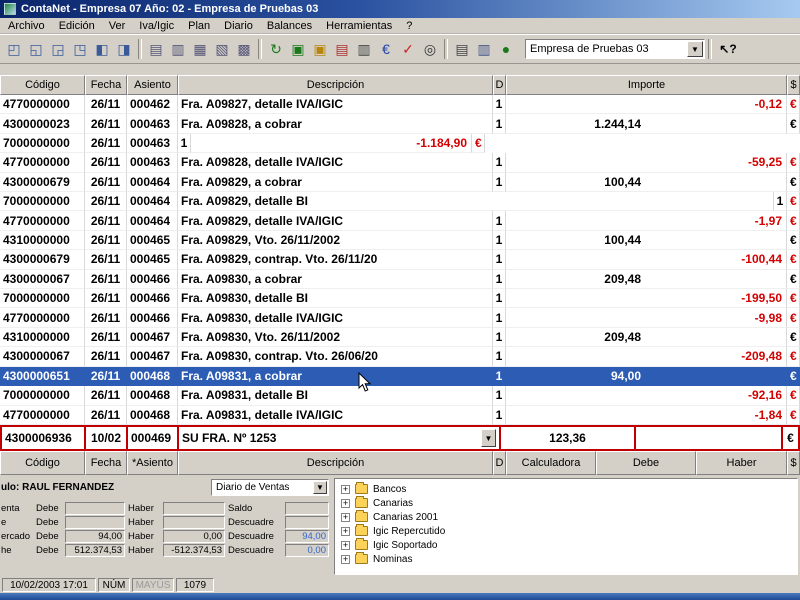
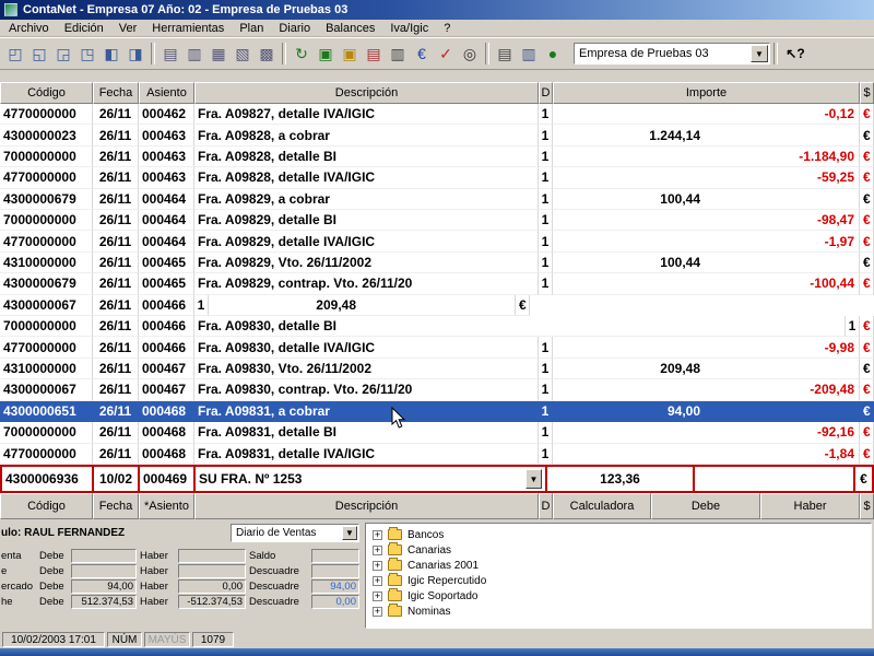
  ContaNet - Empresa 07 Año: 02 - Empresa de Pruebas 03
  Archivo
  Edición
  Ver
- Iva/Igic
+ Herramientas
  Plan
  Diario
  Balances
- Herramientas
+ Iva/Igic
  ?
  ◰
  ◱
  ◲
  ◳
  ◧
  ◨
  ▤
  ▥
  ▦
  ▧
  ▩
  ↻
  ▣
  ▣
  ▤
  ▥
  €
  ✓
  ◎
  ▤
  ▥
  ●
  Empresa de Pruebas 03
  ▼
  ↖?
  Código
  Fecha
  Asiento
  Descripción
  D
  Importe
  $
  4770000000
  26/11
  000462
  Fra. A09827, detalle IVA/IGIC
  1
  -0,12
  €
  4300000023
  26/11
  000463
  Fra. A09828, a cobrar
  1
  1.244,14
  €
  7000000000
  26/11
  000463
+ Fra. A09828, detalle BI
  1
  -1.184,90
  €
  4770000000
  26/11
  000463
  Fra. A09828, detalle IVA/IGIC
  1
  -59,25
  €
  4300000679
  26/11
  000464
  Fra. A09829, a cobrar
  1
  100,44
  €
  7000000000
  26/11
  000464
  Fra. A09829, detalle BI
  1
+ -98,47
  €
  4770000000
  26/11
  000464
  Fra. A09829, detalle IVA/IGIC
  1
  -1,97
  €
  4310000000
  26/11
  000465
  Fra. A09829, Vto. 26/11/2002
  1
  100,44
  €
  4300000679
  26/11
  000465
  Fra. A09829, contrap. Vto. 26/11/20
  1
  -100,44
  €
  4300000067
  26/11
  000466
- Fra. A09830, a cobrar
  1
  209,48
  €
  7000000000
  26/11
  000466
  Fra. A09830, detalle BI
  1
- -199,50
  €
  4770000000
  26/11
  000466
  Fra. A09830, detalle IVA/IGIC
  1
  -9,98
  €
  4310000000
  26/11
  000467
  Fra. A09830, Vto. 26/11/2002
  1
  209,48
  €
  4300000067
  26/11
  000467
- Fra. A09830, contrap. Vto. 26/06/20
+ Fra. A09830, contrap. Vto. 26/11/20
  1
  -209,48
  €
  4300000651
  26/11
  000468
  Fra. A09831, a cobrar
  1
  94,00
  €
  7000000000
  26/11
  000468
  Fra. A09831, detalle BI
  1
  -92,16
  €
  4770000000
  26/11
  000468
  Fra. A09831, detalle IVA/IGIC
  1
  -1,84
  €
  4300006936
  10/02
  000469
  SU FRA. Nº 1253
  ▼
  123,36
  €
  Código
  Fecha
  *Asiento
  Descripción
  D
  Calculadora
  Debe
  Haber
  $
  ulo: RAUL FERNANDEZ
  Diario de Ventas
  ▼
  enta
  Debe
  Haber
  Saldo
  e
  Debe
  Haber
  Descuadre
  ercado
  Debe
  94,00
  Haber
  0,00
  Descuadre
  94,00
  he
  Debe
  512.374,53
  Haber
  -512.374,53
  Descuadre
  0,00
  +
  Bancos
  +
  Canarias
  +
  Canarias 2001
  +
  Igic Repercutido
  +
  Igic Soportado
  +
  Nominas
  10/02/2003 17:01
  NÚM
  MAYÚS
  1079
